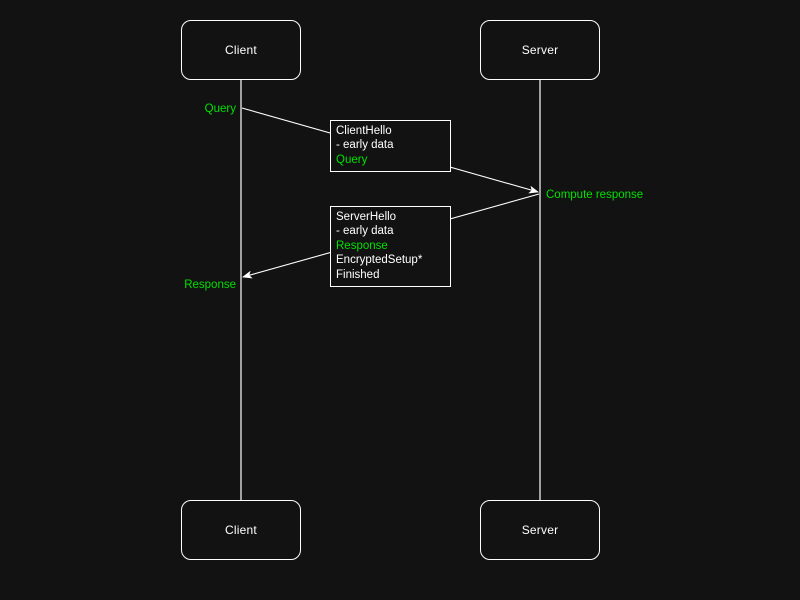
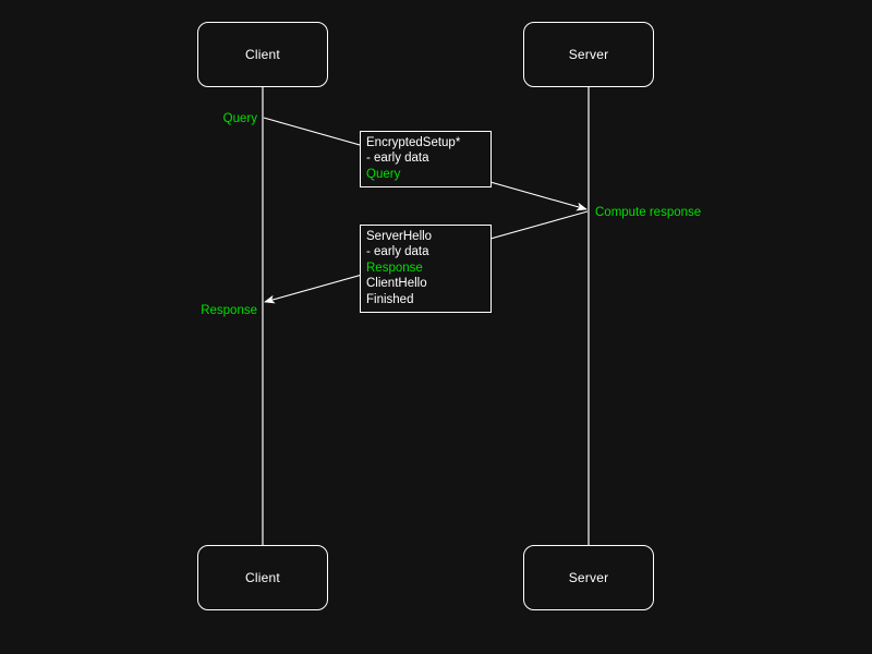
  Client
  Server
  Client
  Server
  Query
  Compute response
  Response
- ClientHello
+ EncryptedSetup*
  - early data
  Query
  ServerHello
  - early data
  Response
- EncryptedSetup*
+ ClientHello
  Finished
